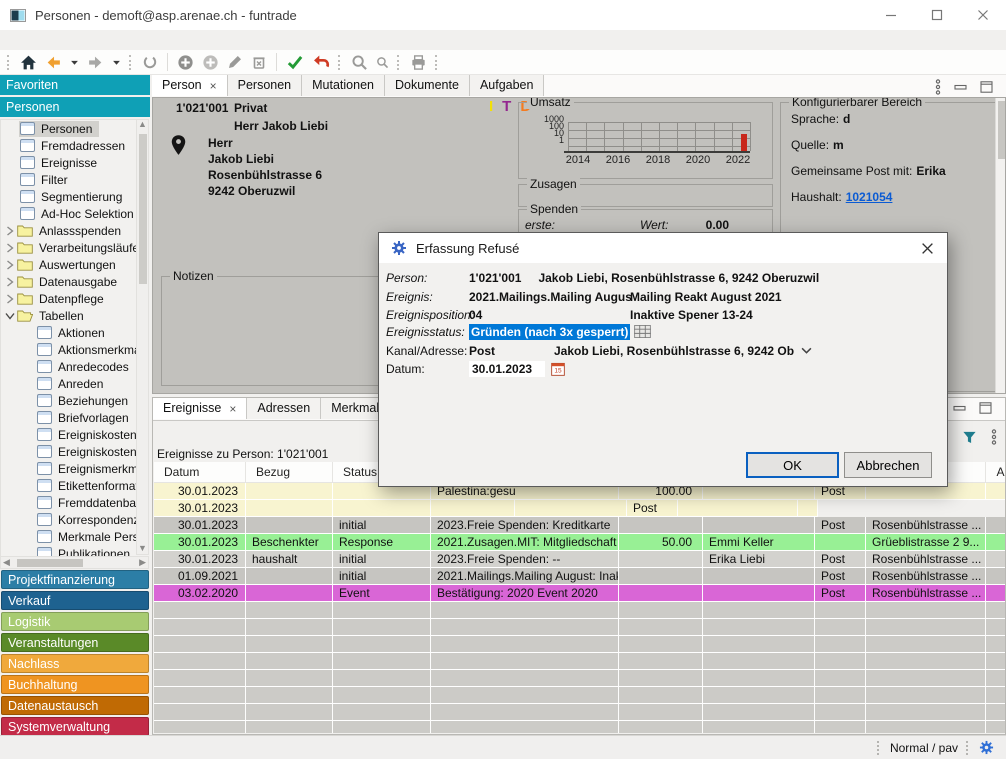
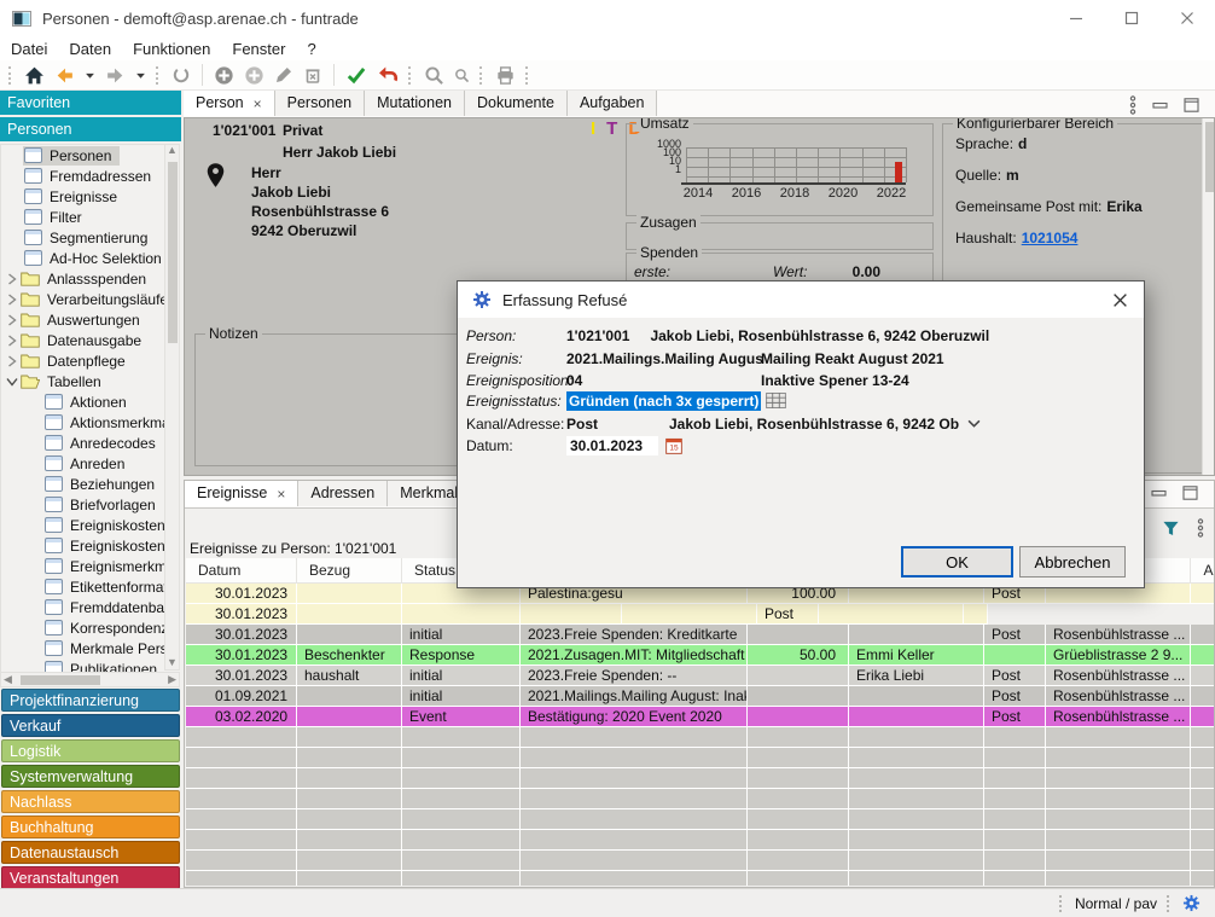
  Personen - demoft@asp.arenae.ch - funtrade
+ Datei
+ Daten
+ Funktionen
+ Fenster
+ ?
  Favoriten
  Personen
  Personen
  Fremdadressen
  Ereignisse
  Filter
  Segmentierung
  Ad-Hoc Selektion
  Anlassspenden
  Verarbeitungsläuf
  Auswertungen
  Datenausgabe
  Datenpflege
  Tabellen
  Aktionen
  Aktionsmerkm
  Anredecodes
  Anreden
  Beziehungen
  Briefvorlagen
  Ereigniskosten
  Ereigniskosten
  Ereignismerkm
  Etikettenforma
  Fremddatenba
  Korresponden
  Publikationen
  ▲
  ▼
  ◀
  ▶
  Projektfinanzierung
  Verkauf
  Logistik
- Veranstaltungen
+ Systemverwaltung
  Nachlass
  Buchhaltung
  Datenaustausch
- Systemverwaltung
+ Veranstaltungen
  Person
  ×
  Personen
  Mutationen
  Dokumente
  Aufgaben
  1'021'001
  Privat
  Herr Jakob Liebi
  I
  T
  D
  Herr
  Jakob Liebi
  Rosenbühlstrasse 6
  9242 Oberuzwil
  Notizen
  Umsatz
  1000
  100
  10
  1
  2014
  2016
  2018
  2020
  2022
  Zusagen
  Spenden
  erste:
  Wert:
  0.00
  Konfigurierbarer Bereich
  Sprache: d
  Quelle: m
  Gemeinsame Post mit: Erika
  Haushalt: 1021054
  Ereignisse
  ×
  Adressen
  Merkma
  Ereignisse zu Person: 1'021'001
  Datum
  Bezug
  Status
  A
  30.01.2023
  Palestina:gesu
  100.00
  Post
  30.01.2023
  Post
  30.01.2023
  initial
  2023.Freie Spenden: Kreditkarte
  Post
  Rosenbühlstrasse ...
  30.01.2023
  Beschenkter
  Response
  2021.Zusagen.MIT: Mitgliedschaft
  50.00
  Emmi Keller
  Grüeblistrasse 2 9...
  30.01.2023
  haushalt
  initial
  2023.Freie Spenden: --
  Erika Liebi
  Post
  Rosenbühlstrasse ...
  01.09.2021
  initial
  2021.Mailings.Mailing August: Ina
  Post
  Rosenbühlstrasse ...
  03.02.2020
  Event
  Bestätigung: 2020 Event 2020
  Post
  Rosenbühlstrasse ...
  Normal / pav
  Erfassung Refusé
  Person:
  1'021'001
  Jakob Liebi, Rosenbühlstrasse 6, 9242 Oberuzwil
  Ereignis:
  2021.Mailings.Mailing Augus
  Mailing Reakt August 2021
  Ereignisposition
  04
  Inaktive Spener 13-24
  Ereignisstatus:
  Gründen (nach 3x gesperrt)
  Kanal/Adresse:
  Post
  Jakob Liebi, Rosenbühlstrasse 6, 9242 Ob
  Datum:
  30.01.2023
  OK
  Abbrechen
